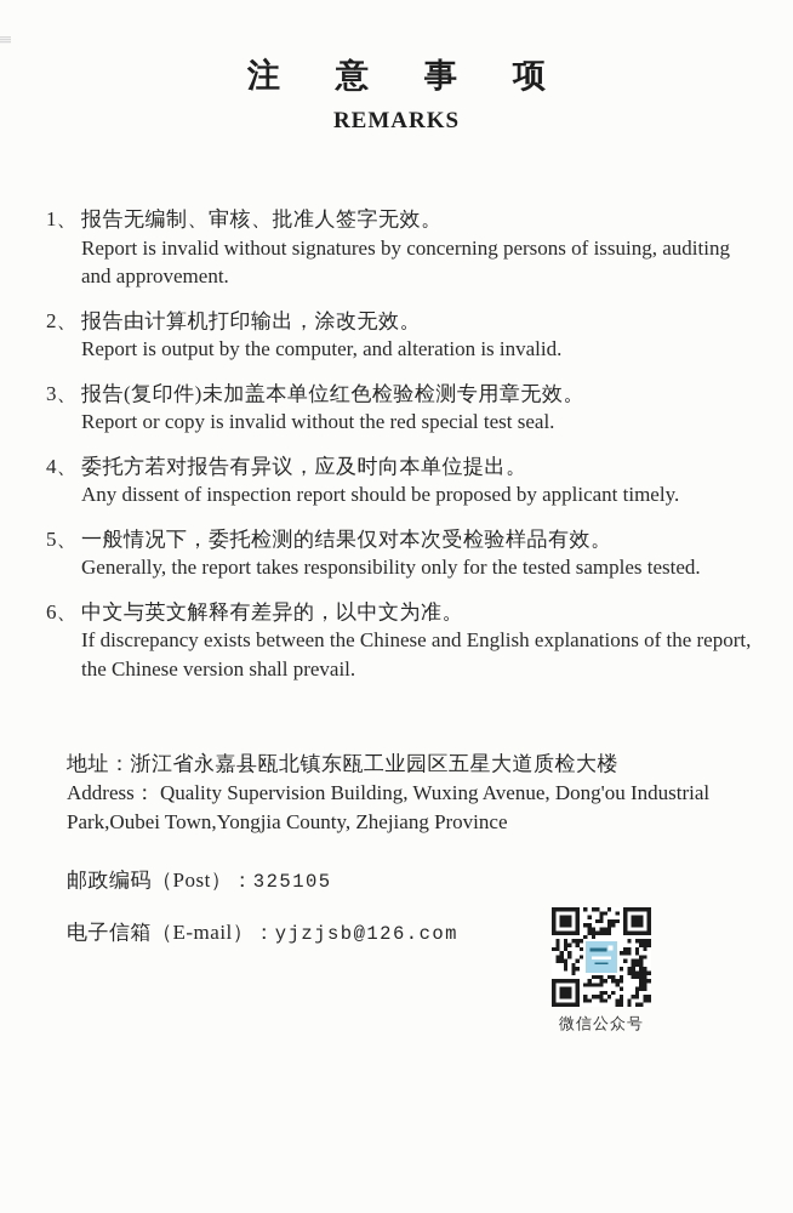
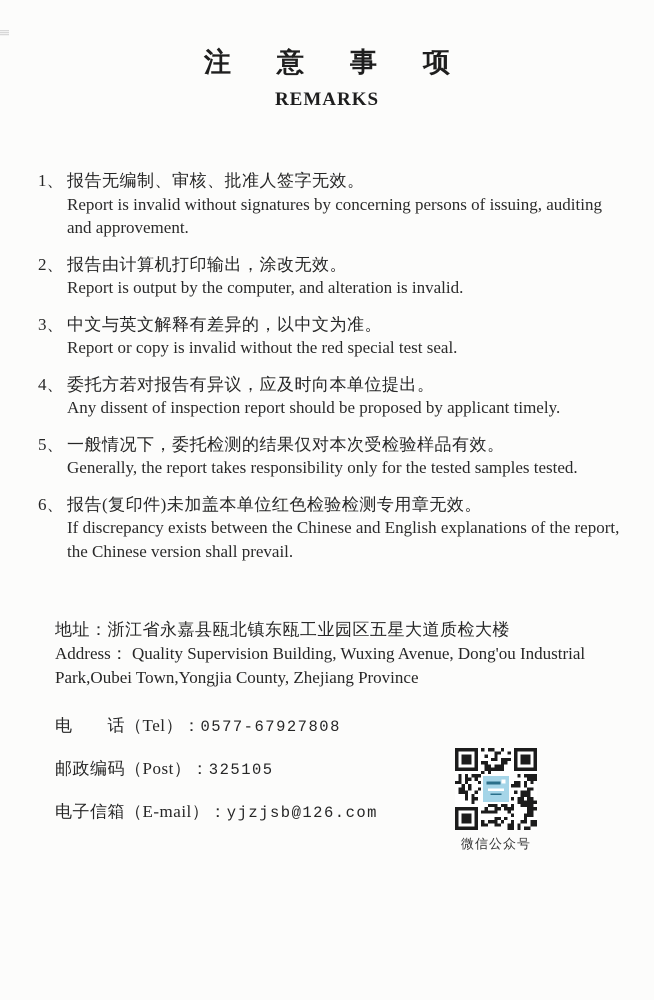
  注意事项
  REMARKS
  1、
  报告无编制、审核、批准人签字无效。
  Report is invalid without signatures by concerning persons of issuing, auditing and approvement.
  2、
  报告由计算机打印输出，涂改无效。
  Report is output by the computer, and alteration is invalid.
  3、
- 报告(复印件)未加盖本单位红色检验检测专用章无效。
+ 中文与英文解释有差异的，以中文为准。
  Report or copy is invalid without the red special test seal.
  4、
  委托方若对报告有异议，应及时向本单位提出。
  Any dissent of inspection report should be proposed by applicant timely.
  5、
  一般情况下，委托检测的结果仅对本次受检验样品有效。
  Generally, the report takes responsibility only for the tested samples tested.
  6、
- 中文与英文解释有差异的，以中文为准。
+ 报告(复印件)未加盖本单位红色检验检测专用章无效。
  If discrepancy exists between the Chinese and English explanations of the report, the Chinese version shall prevail.
  地址：浙江省永嘉县瓯北镇东瓯工业园区五星大道质检大楼
  Address： Quality Supervision Building, Wuxing Avenue, Dong'ou Industrial Park,Oubei Town,Yongjia County, Zhejiang Province
+ 电 话（Tel）：0577-67927808
  邮政编码（Post）：325105
  电子信箱（E-mail）：yjzjsb@126.com
  微信公众号
